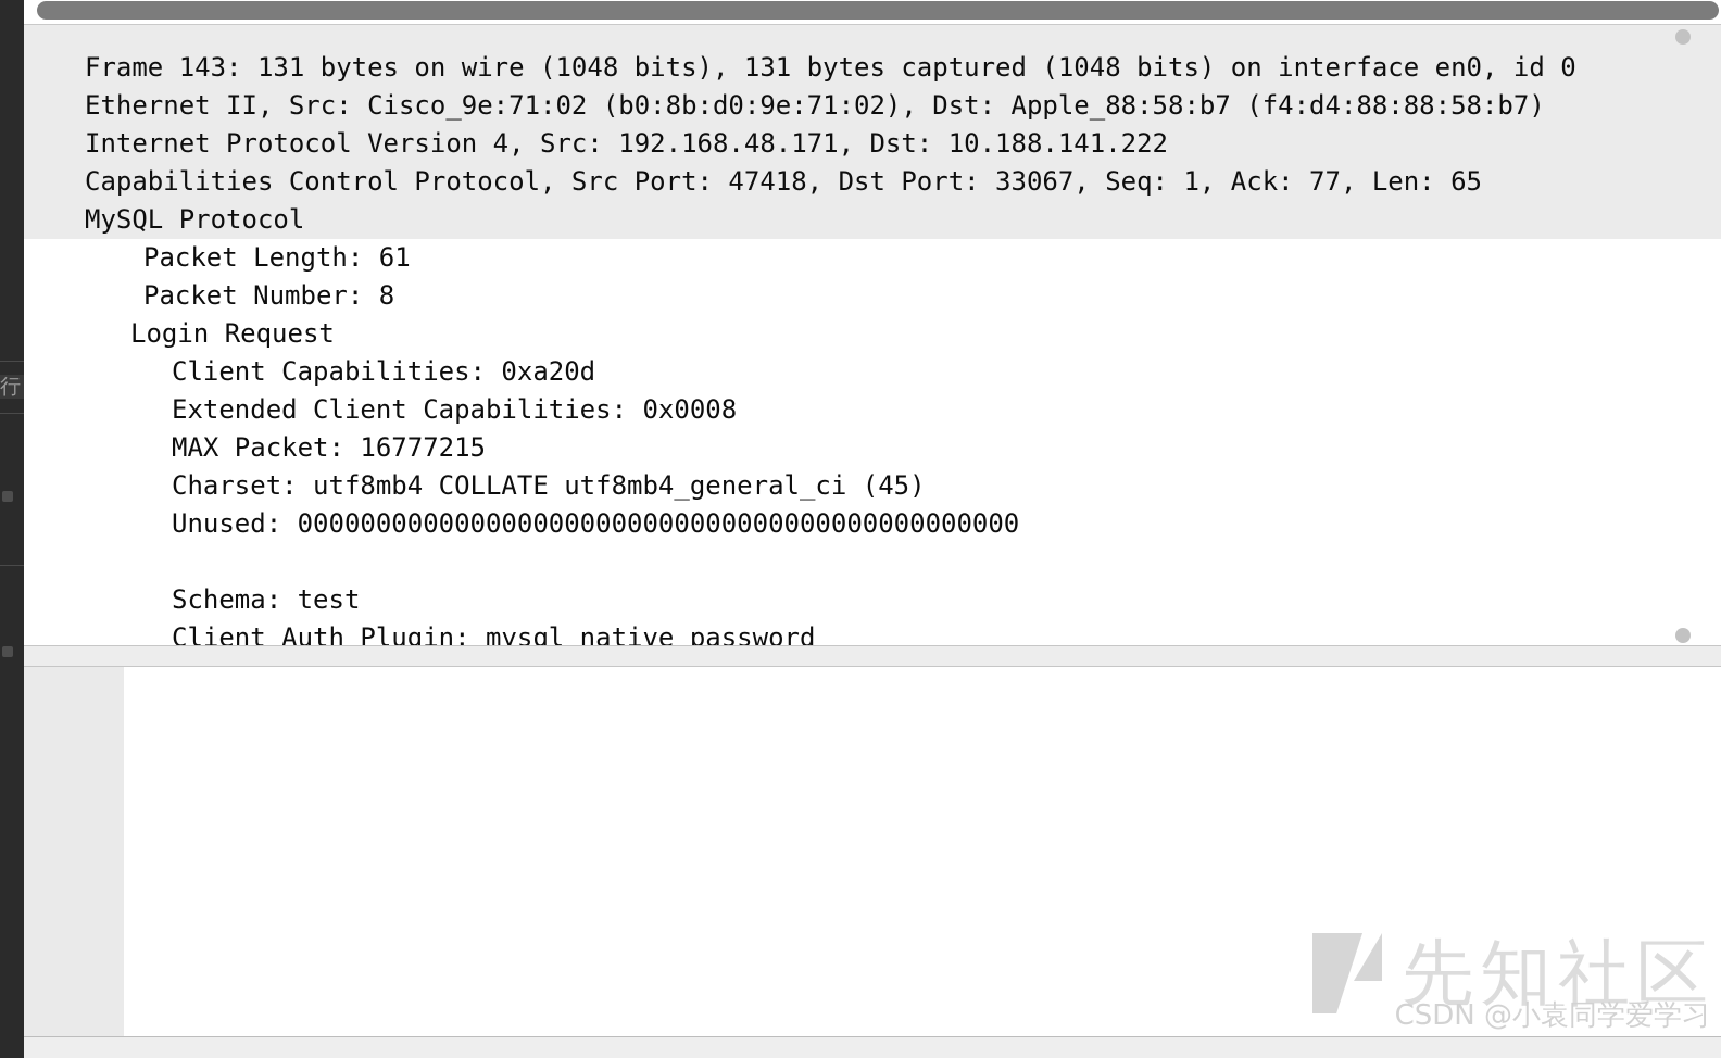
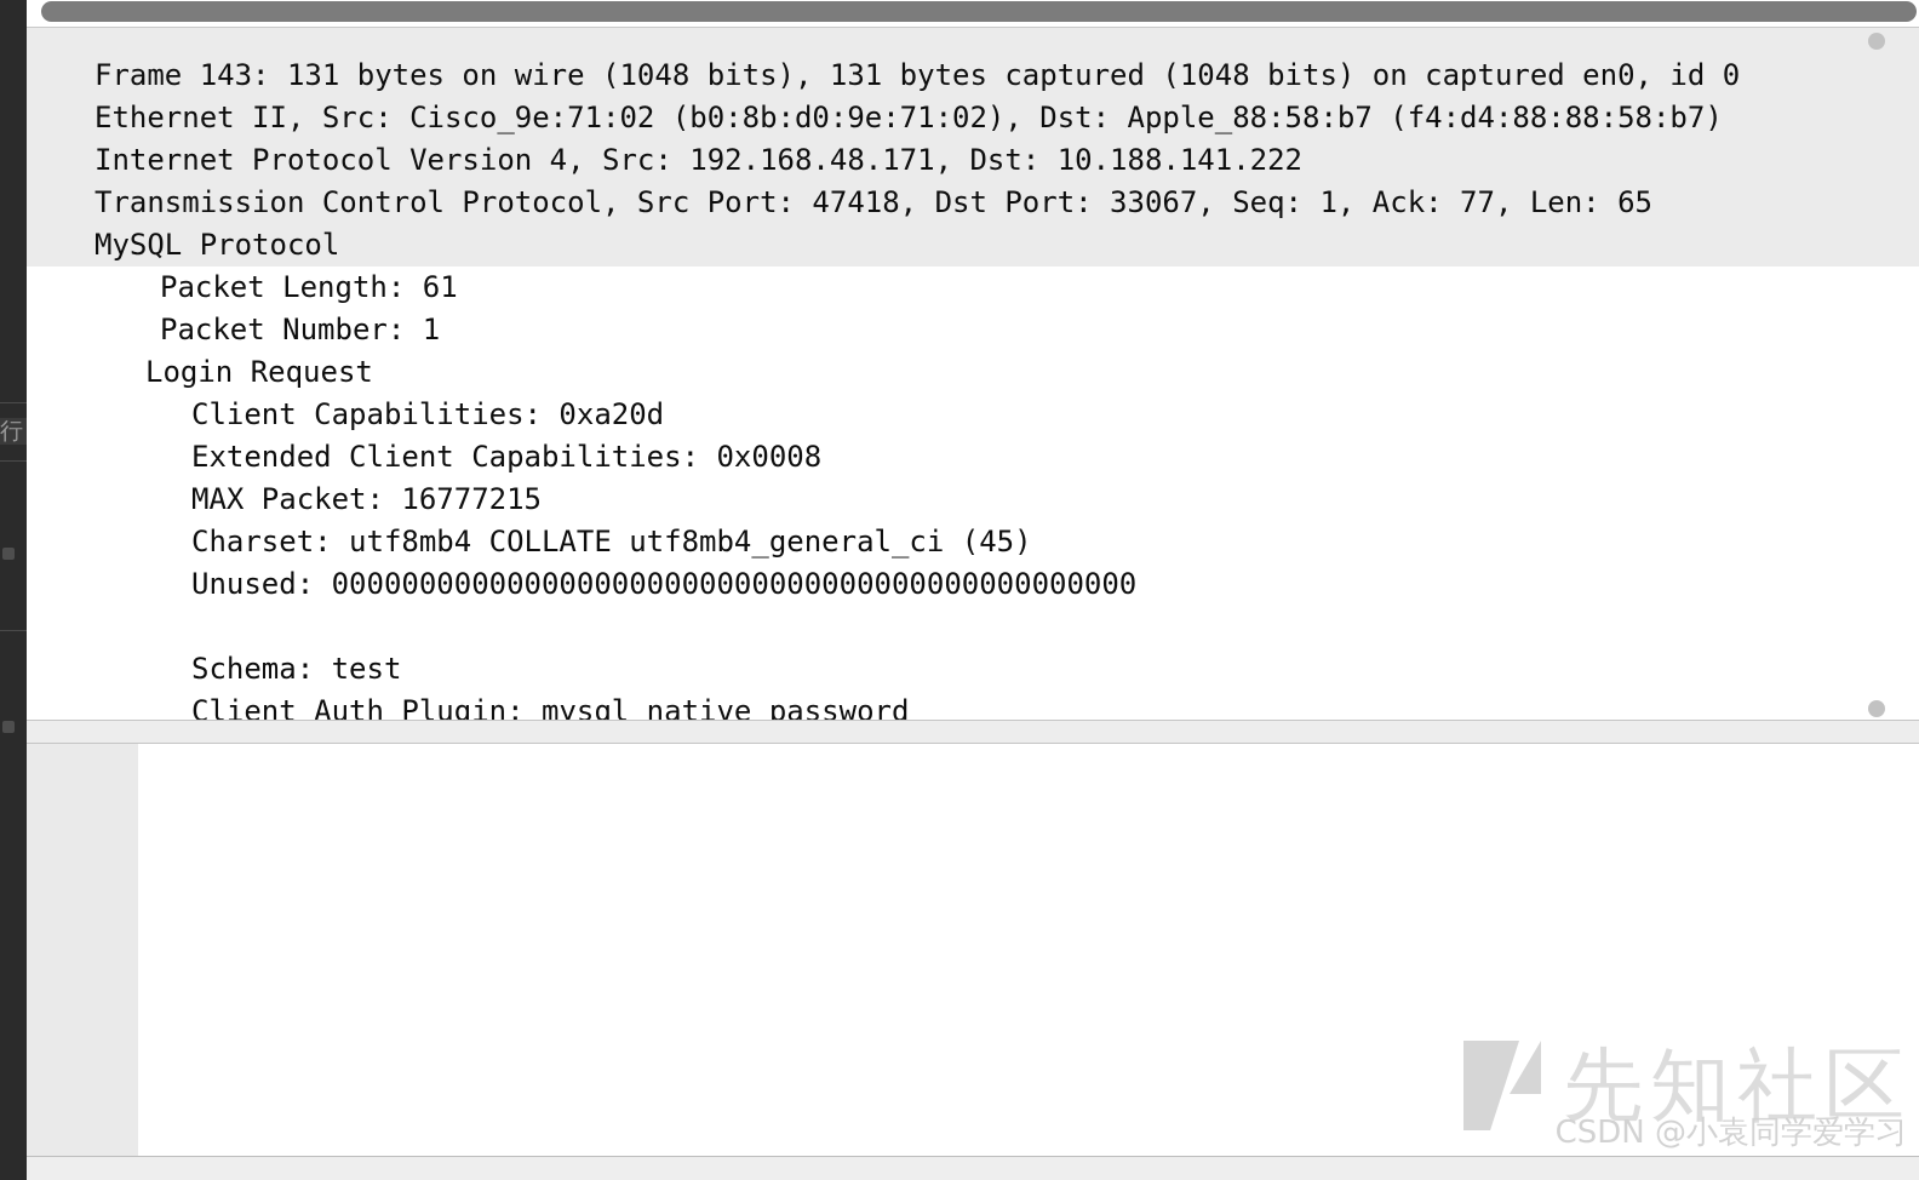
  行
- Frame 143: 131 bytes on wire (1048 bits), 131 bytes captured (1048 bits) on interface en0, id 0
+ Frame 143: 131 bytes on wire (1048 bits), 131 bytes captured (1048 bits) on captured en0, id 0
  Ethernet II, Src: Cisco_9e:71:02 (b0:8b:d0:9e:71:02), Dst: Apple_88:58:b7 (f4:d4:88:88:58:b7)
  Internet Protocol Version 4, Src: 192.168.48.171, Dst: 10.188.141.222
- Capabilities Control Protocol, Src Port: 47418, Dst Port: 33067, Seq: 1, Ack: 77, Len: 65
+ Transmission Control Protocol, Src Port: 47418, Dst Port: 33067, Seq: 1, Ack: 77, Len: 65
  MySQL Protocol
  Packet Length: 61
- Packet Number: 8
+ Packet Number: 1
  Login Request
  Client Capabilities: 0xa20d
  Extended Client Capabilities: 0x0008
  MAX Packet: 16777215
  Charset: utf8mb4 COLLATE utf8mb4_general_ci (45)
  Unused: 0000000000000000000000000000000000000000000000
  Schema: test
  Client Auth Plugin: mysql_native_password
  先知社区
  CSDN @小袁同学爱学习
